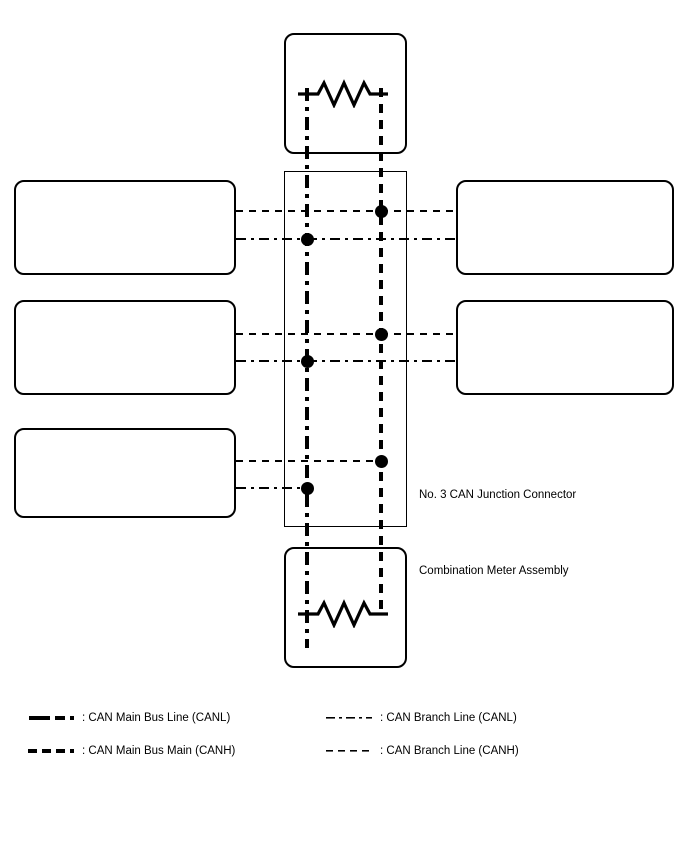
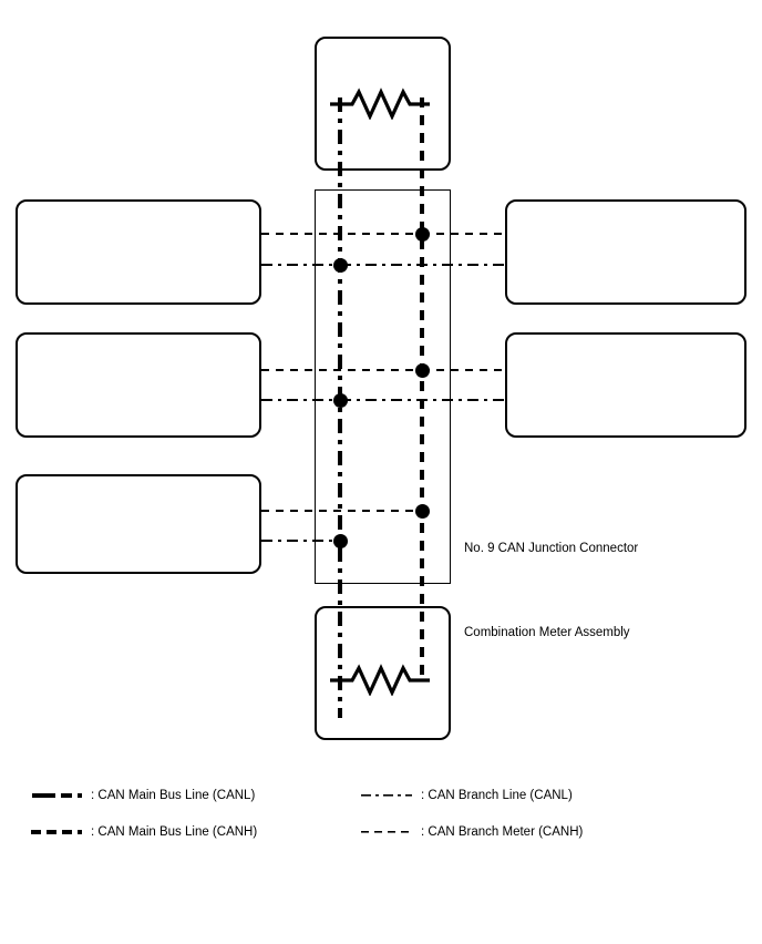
- No. 3 CAN Junction Connector
+ No. 9 CAN Junction Connector
  Combination Meter Assembly
  : CAN Main Bus Line (CANL)
- : CAN Main Bus Main (CANH)
+ : CAN Main Bus Line (CANH)
  : CAN Branch Line (CANL)
- : CAN Branch Line (CANH)
+ : CAN Branch Meter (CANH)
